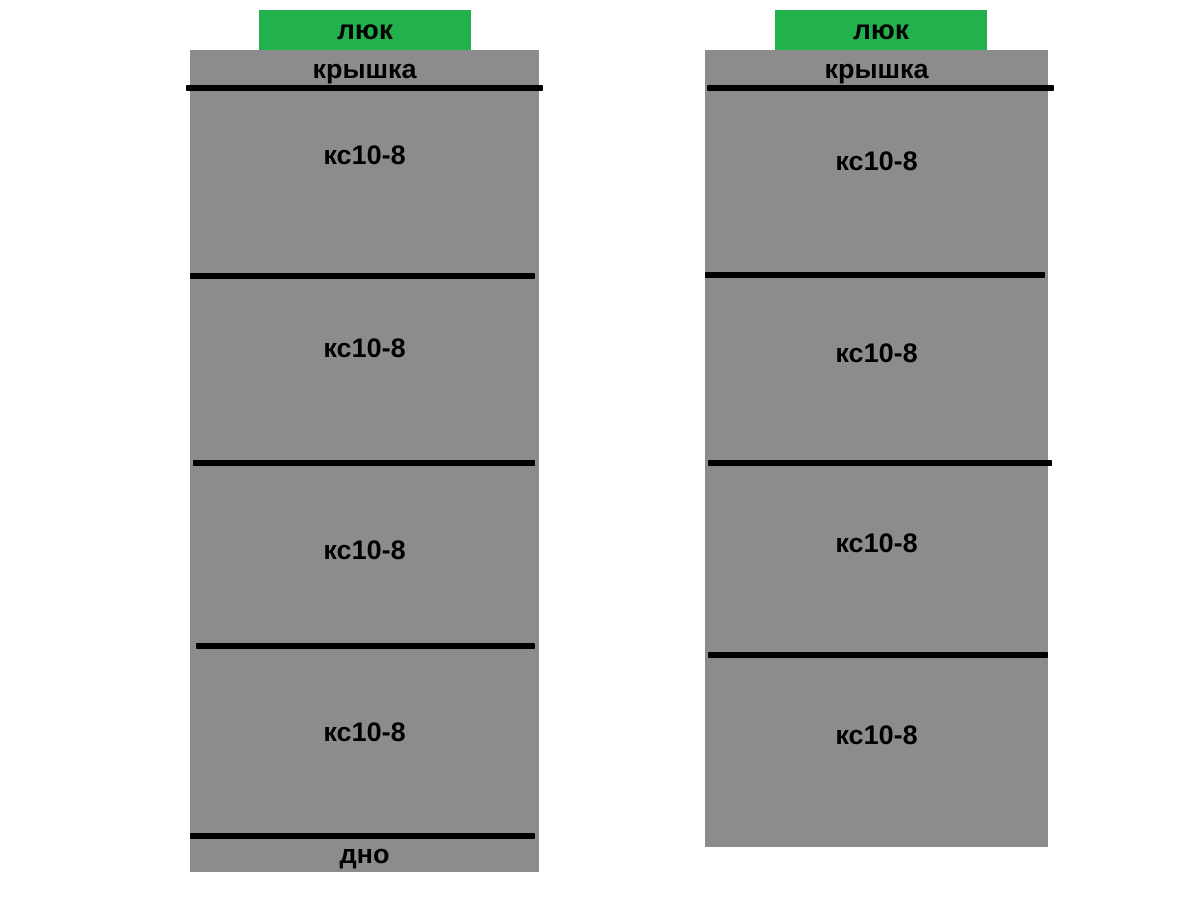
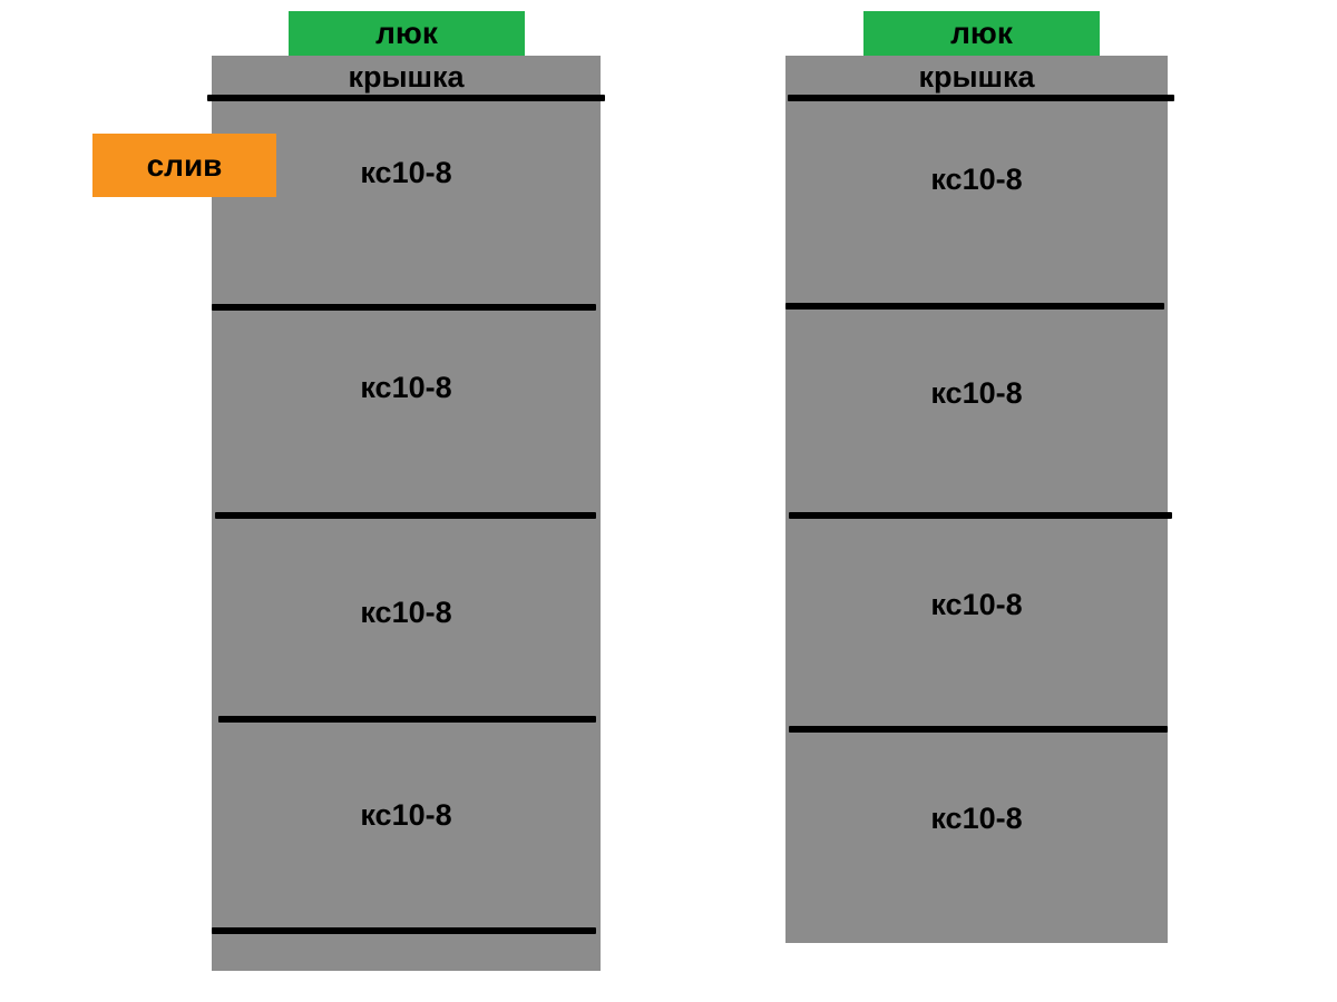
  люк
  крышка
  кс10-8
  кс10-8
  кс10-8
  кс10-8
- дно
  люк
  крышка
  кс10-8
  кс10-8
  кс10-8
  кс10-8
+ слив
